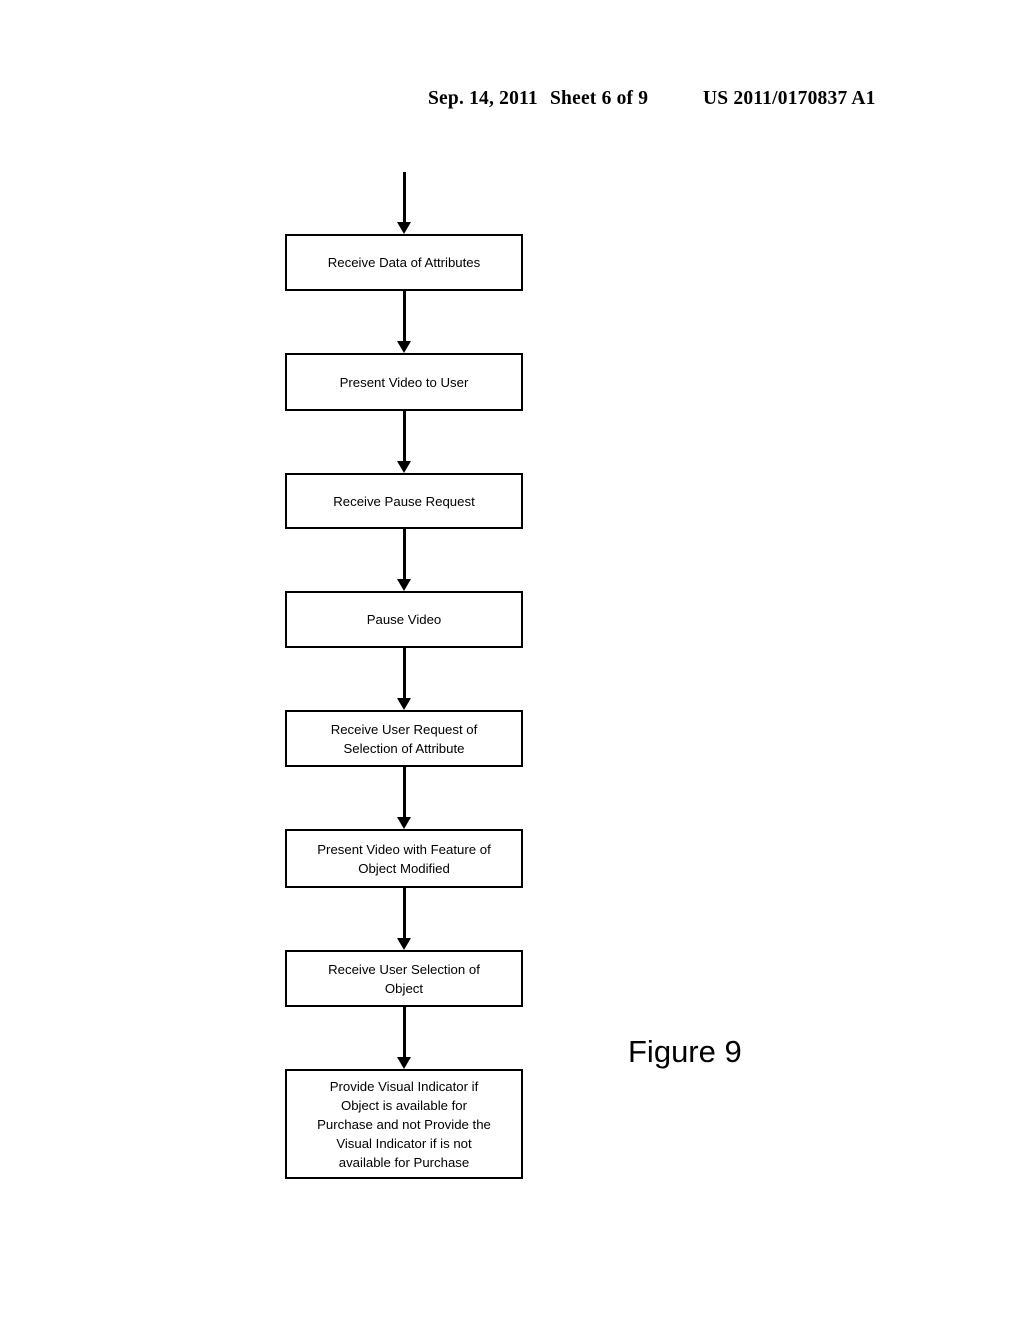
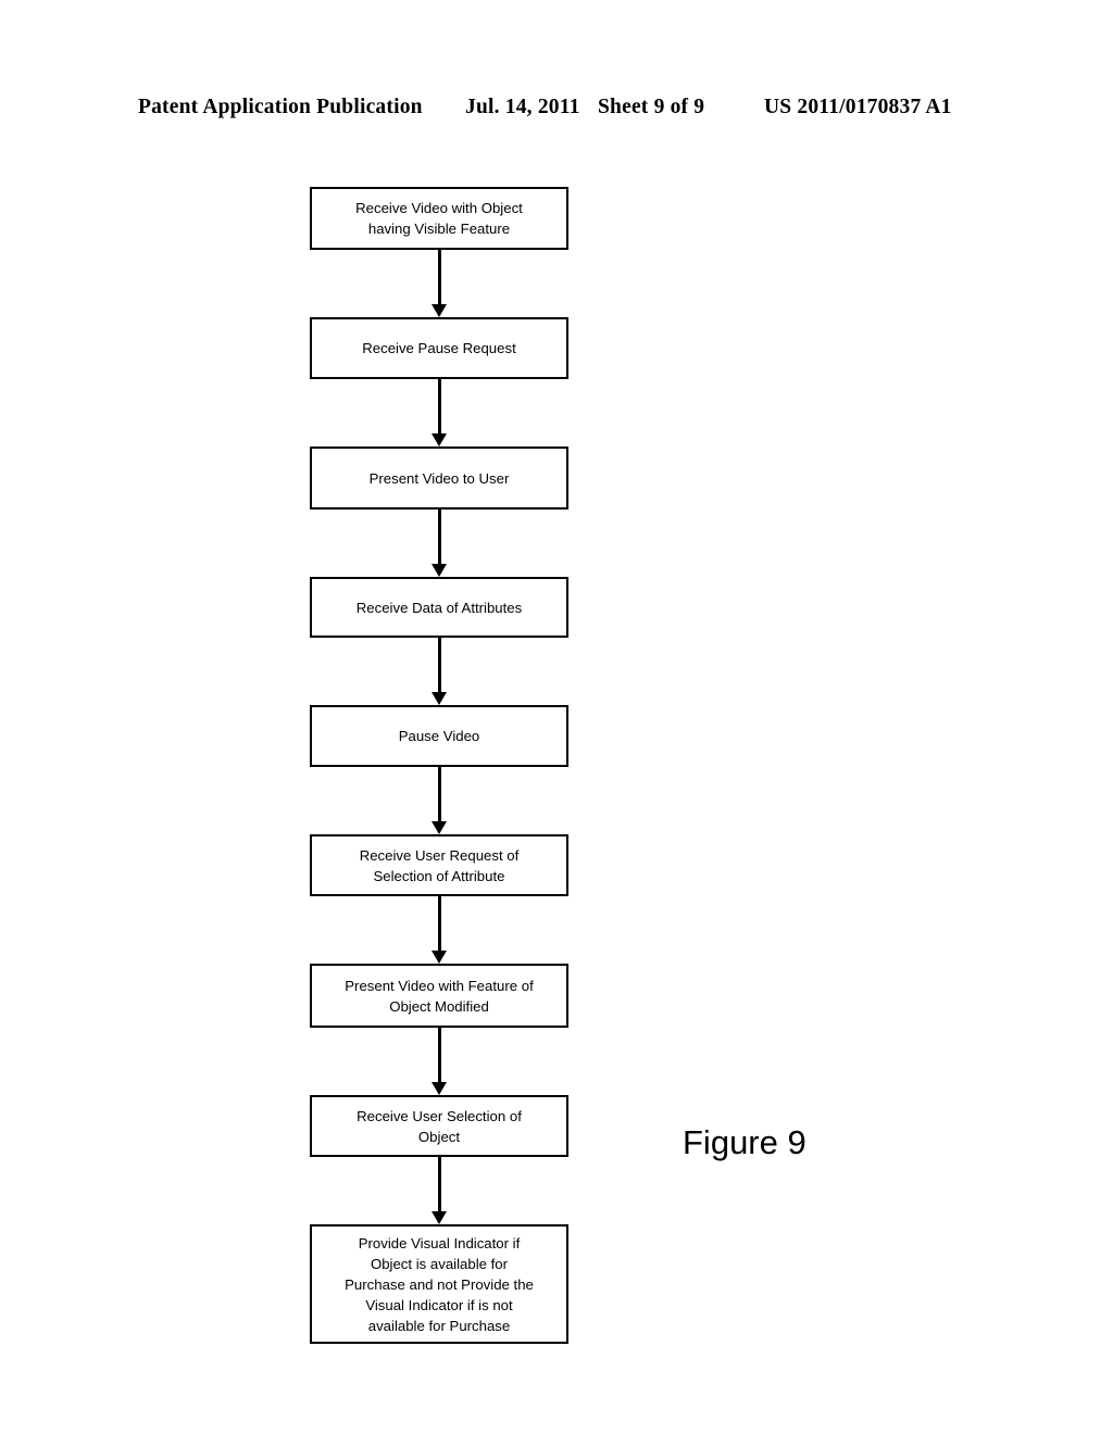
+ Patent Application Publication
- Sep. 14, 2011
+ Jul. 14, 2011
- Sheet 6 of 9
+ Sheet 9 of 9
  US 2011/0170837 A1
+ Receive Video with Object
+ having Visible Feature
- Receive Data of Attributes
+ Receive Pause Request
  Present Video to User
- Receive Pause Request
+ Receive Data of Attributes
  Pause Video
  Receive User Request of
  Selection of Attribute
  Present Video with Feature of
  Object Modified
  Receive User Selection of
  Object
  Provide Visual Indicator if
  Object is available for
  Purchase and not Provide the
  Visual Indicator if is not
  available for Purchase
  Figure 9
